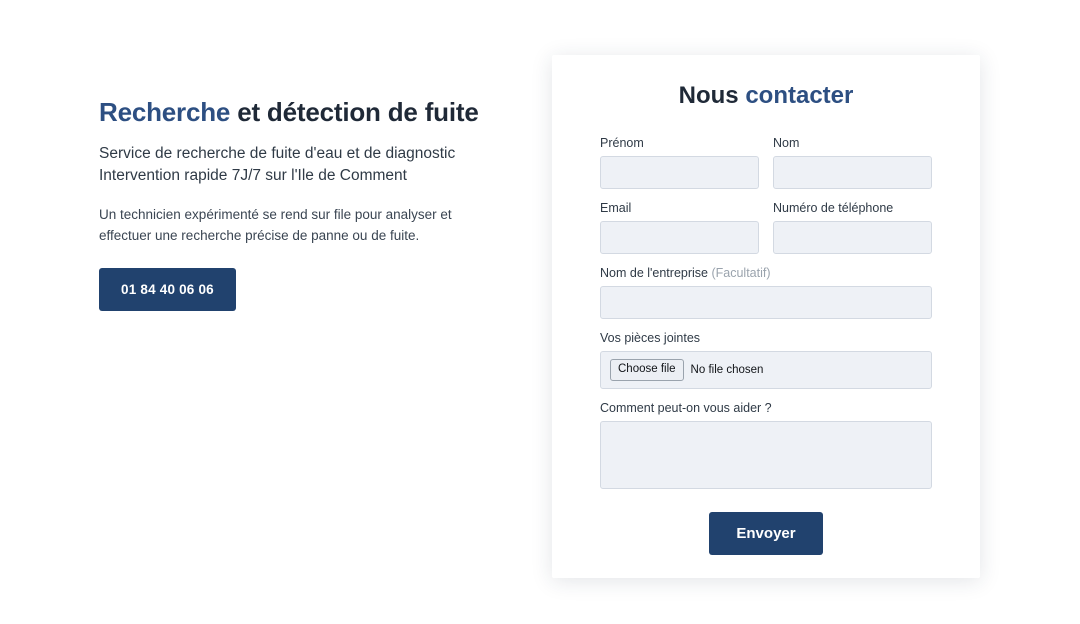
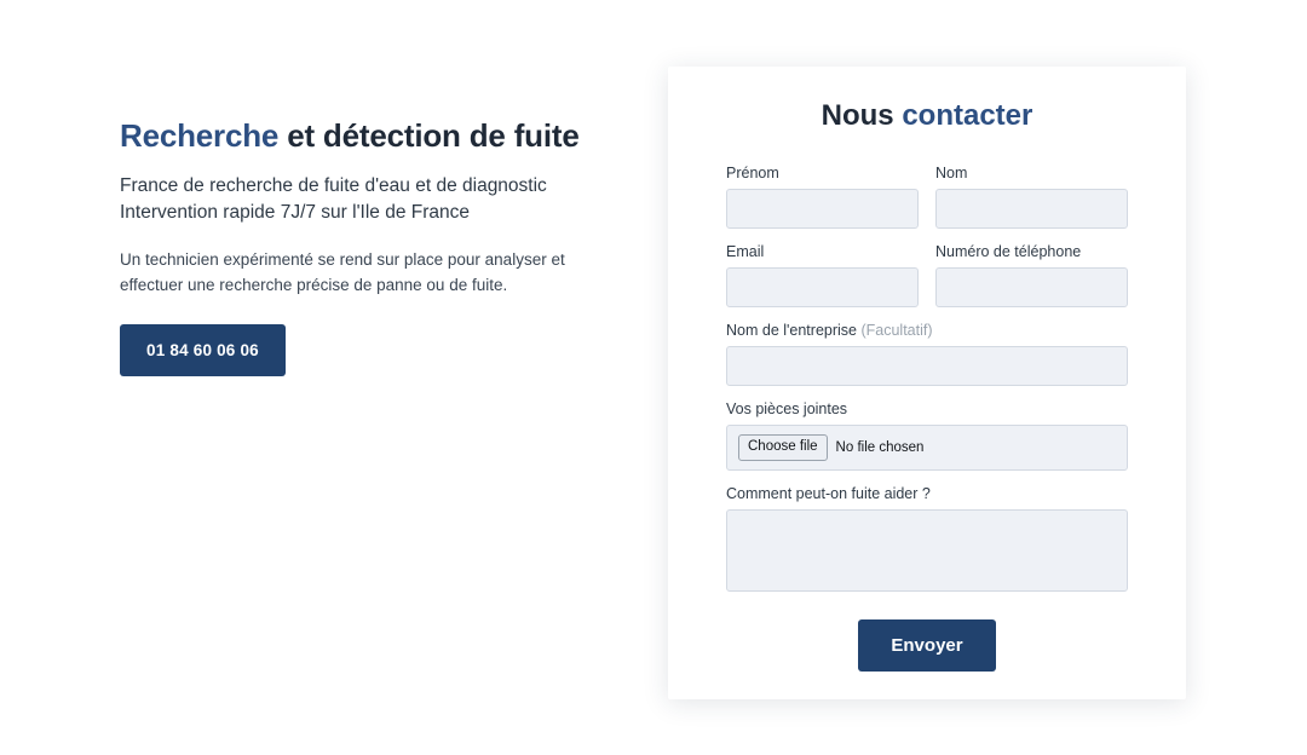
  Recherche et détection de fuite
- Service de recherche de fuite d'eau et de diagnostic
+ France de recherche de fuite d'eau et de diagnostic
- Intervention rapide 7J/7 sur l'Ile de Comment
+ Intervention rapide 7J/7 sur l'Ile de France
- Un technicien expérimenté se rend sur file pour analyser et effectuer une recherche précise de panne ou de fuite.
+ Un technicien expérimenté se rend sur place pour analyser et effectuer une recherche précise de panne ou de fuite.
- 01 84 40 06 06
+ 01 84 60 06 06
  Nous contacter
  Prénom
  Nom
  Email
  Numéro de téléphone
  Nom de l'entreprise (Facultatif)
  Vos pièces jointes
  Choose file
  No file chosen
- Comment peut-on vous aider ?
+ Comment peut-on fuite aider ?
  Envoyer
